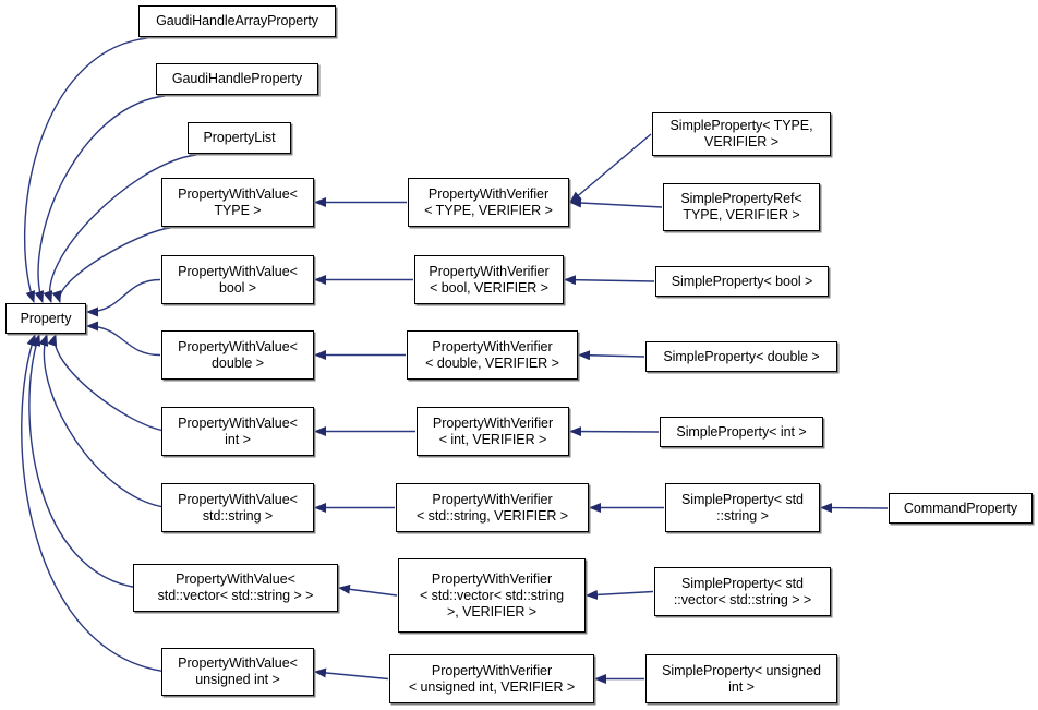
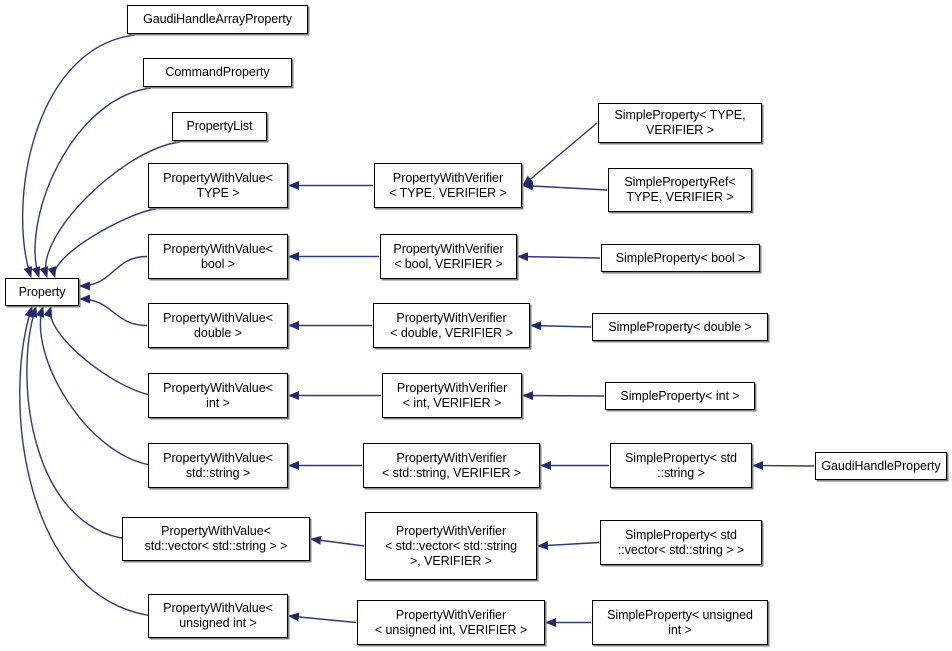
  Property
  GaudiHandleArrayProperty
- GaudiHandleProperty
+ CommandProperty
  PropertyList
  PropertyWithValue<
  TYPE >
  PropertyWithVerifier
  < TYPE, VERIFIER >
  SimpleProperty< TYPE,
  VERIFIER >
  SimplePropertyRef<
  TYPE, VERIFIER >
  PropertyWithValue<
  bool >
  PropertyWithVerifier
  < bool, VERIFIER >
  SimpleProperty< bool >
  PropertyWithValue<
  double >
  PropertyWithVerifier
  < double, VERIFIER >
  SimpleProperty< double >
  PropertyWithValue<
  int >
  PropertyWithVerifier
  < int, VERIFIER >
  SimpleProperty< int >
  PropertyWithValue<
  std::string >
  PropertyWithVerifier
  < std::string, VERIFIER >
  SimpleProperty< std
  ::string >
- CommandProperty
+ GaudiHandleProperty
  PropertyWithValue<
  std::vector< std::string > >
  PropertyWithVerifier
  < std::vector< std::string
  >, VERIFIER >
  SimpleProperty< std
  ::vector< std::string > >
  PropertyWithValue<
  unsigned int >
  PropertyWithVerifier
  < unsigned int, VERIFIER >
  SimpleProperty< unsigned
  int >
